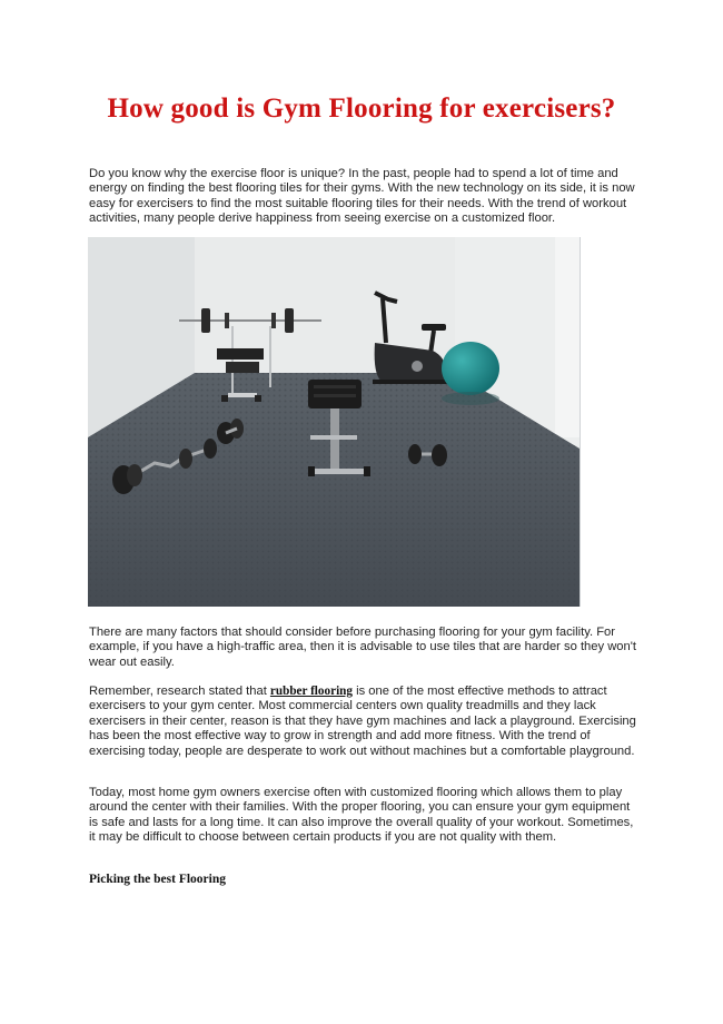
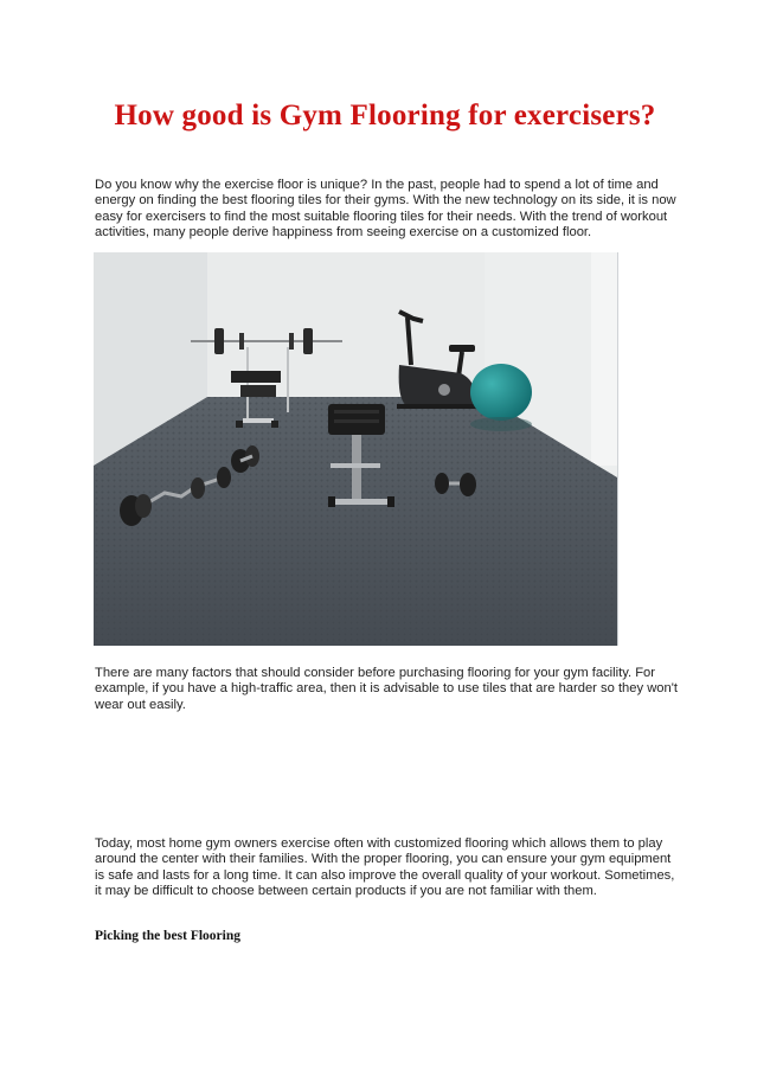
  How good is Gym Flooring for exercisers?
  Do you know why the exercise floor is unique? In the past, people had to spend a lot of time and energy on finding the best flooring tiles for their gyms. With the new technology on its side, it is now easy for exercisers to find the most suitable flooring tiles for their needs. With the trend of workout activities, many people derive happiness from seeing exercise on a customized floor.
  There are many factors that should consider before purchasing flooring for your gym facility. For example, if you have a high-traffic area, then it is advisable to use tiles that are harder so they won't wear out easily.
- Remember, research stated that rubber flooring is one of the most effective methods to attract exercisers to your gym center. Most commercial centers own quality treadmills and they lack exercisers in their center, reason is that they have gym machines and lack a playground. Exercising has been the most effective way to grow in strength and add more fitness. With the trend of exercising today, people are desperate to work out without machines but a comfortable playground.
- Today, most home gym owners exercise often with customized flooring which allows them to play around the center with their families. With the proper flooring, you can ensure your gym equipment is safe and lasts for a long time. It can also improve the overall quality of your workout. Sometimes, it may be difficult to choose between certain products if you are not quality with them.
+ Today, most home gym owners exercise often with customized flooring which allows them to play around the center with their families. With the proper flooring, you can ensure your gym equipment is safe and lasts for a long time. It can also improve the overall quality of your workout. Sometimes, it may be difficult to choose between certain products if you are not familiar with them.
  Picking the best Flooring
